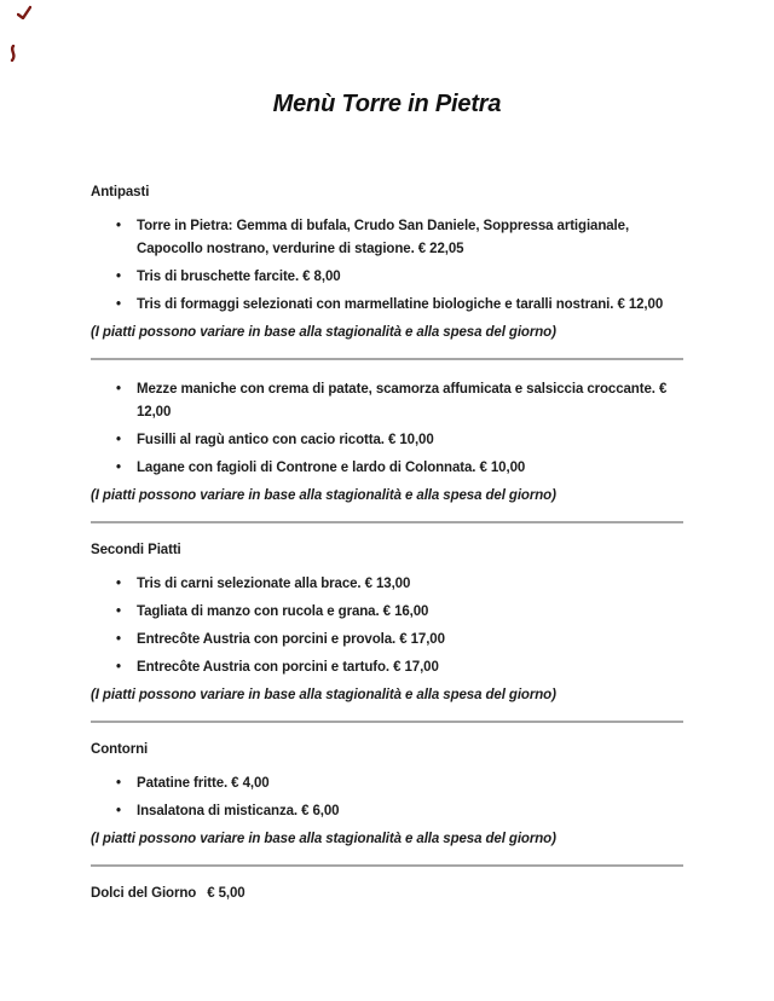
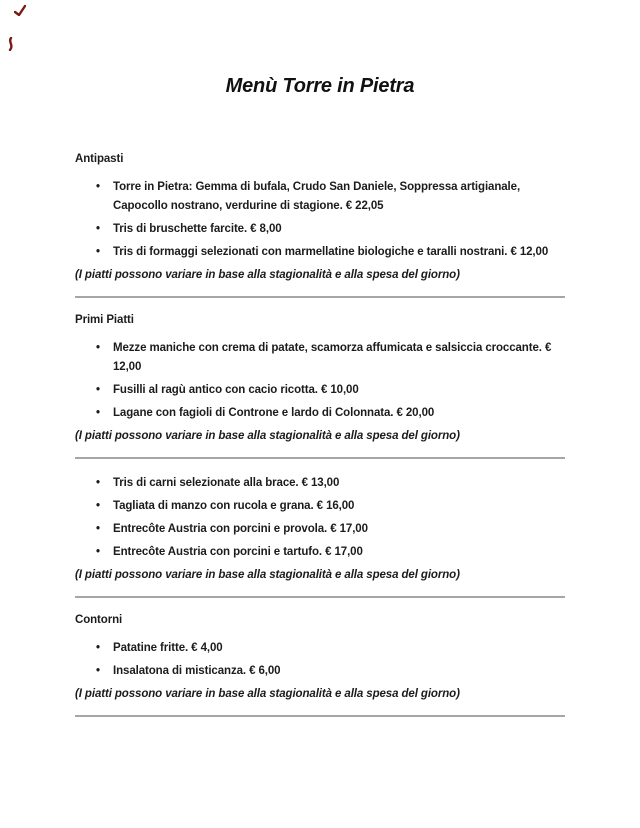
  Menù Torre in Pietra
  Antipasti
  •
  Torre in Pietra: Gemma di bufala, Crudo San Daniele, Soppressa artigianale, Capocollo nostrano, verdurine di stagione. € 22,05
  •
  Tris di bruschette farcite. € 8,00
  •
  Tris di formaggi selezionati con marmellatine biologiche e taralli nostrani. € 12,00
  (I piatti possono variare in base alla stagionalità e alla spesa del giorno)
+ Primi Piatti
  •
  Mezze maniche con crema di patate, scamorza affumicata e salsiccia croccante. € 12,00
  •
  Fusilli al ragù antico con cacio ricotta. € 10,00
  •
- Lagane con fagioli di Controne e lardo di Colonnata. € 10,00
+ Lagane con fagioli di Controne e lardo di Colonnata. € 20,00
  (I piatti possono variare in base alla stagionalità e alla spesa del giorno)
- Secondi Piatti
  •
  Tris di carni selezionate alla brace. € 13,00
  •
  Tagliata di manzo con rucola e grana. € 16,00
  •
  Entrecôte Austria con porcini e provola. € 17,00
  •
  Entrecôte Austria con porcini e tartufo. € 17,00
  (I piatti possono variare in base alla stagionalità e alla spesa del giorno)
  Contorni
  •
  Patatine fritte. € 4,00
  •
  Insalatona di misticanza. € 6,00
  (I piatti possono variare in base alla stagionalità e alla spesa del giorno)
- Dolci del Giorno
- € 5,00
